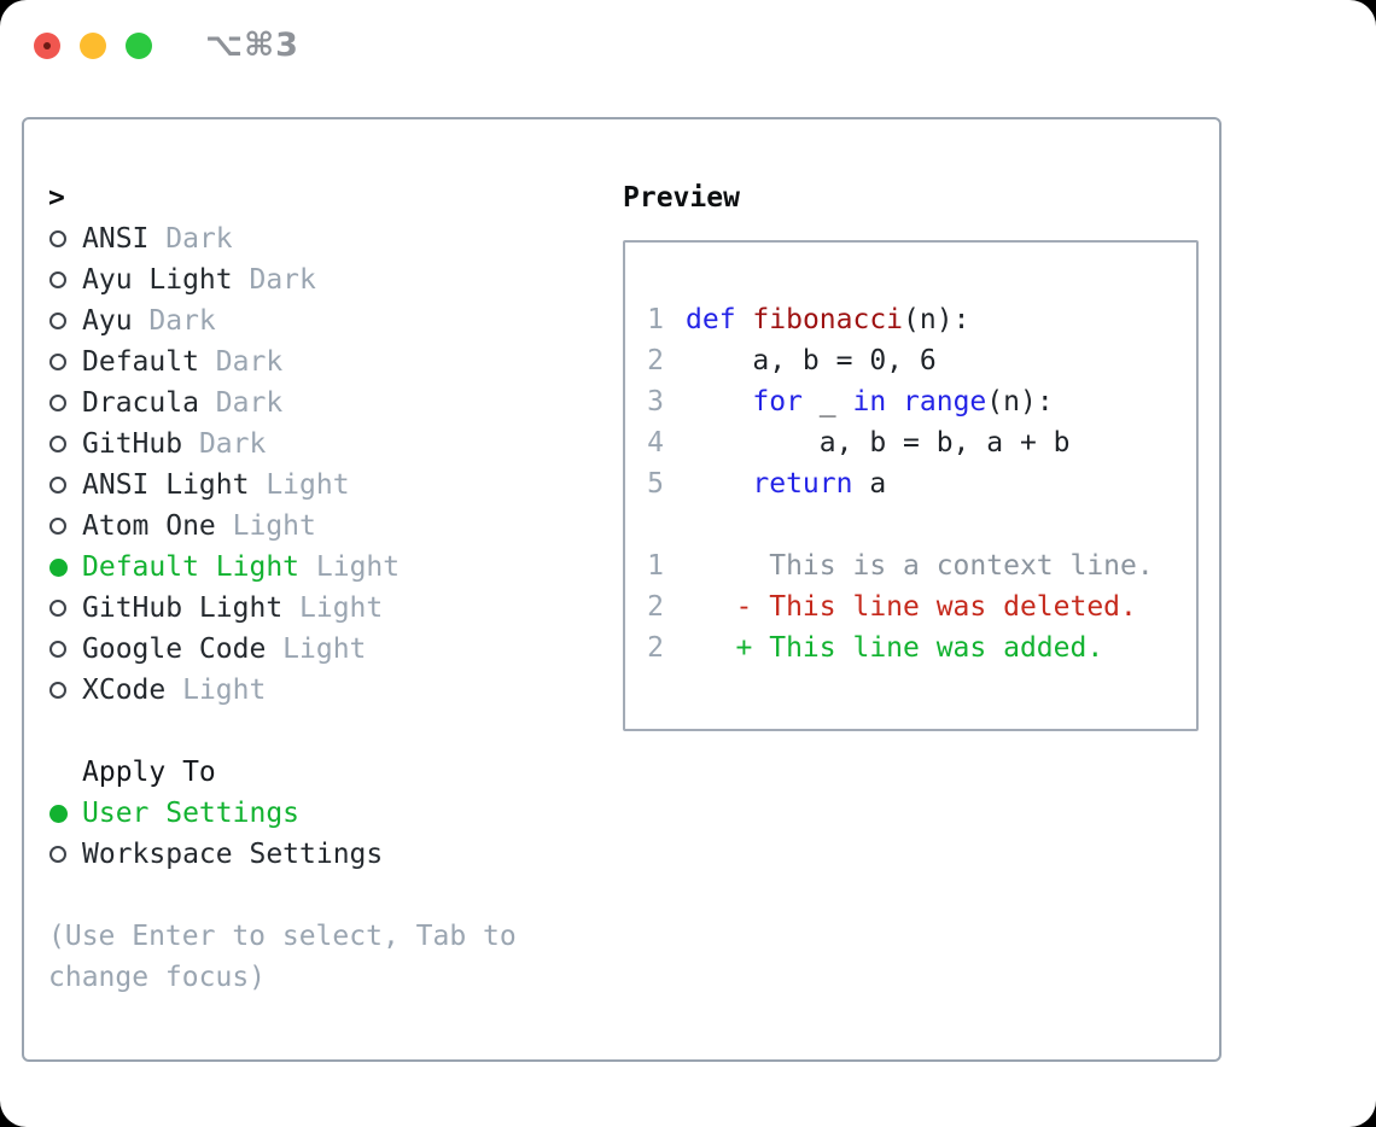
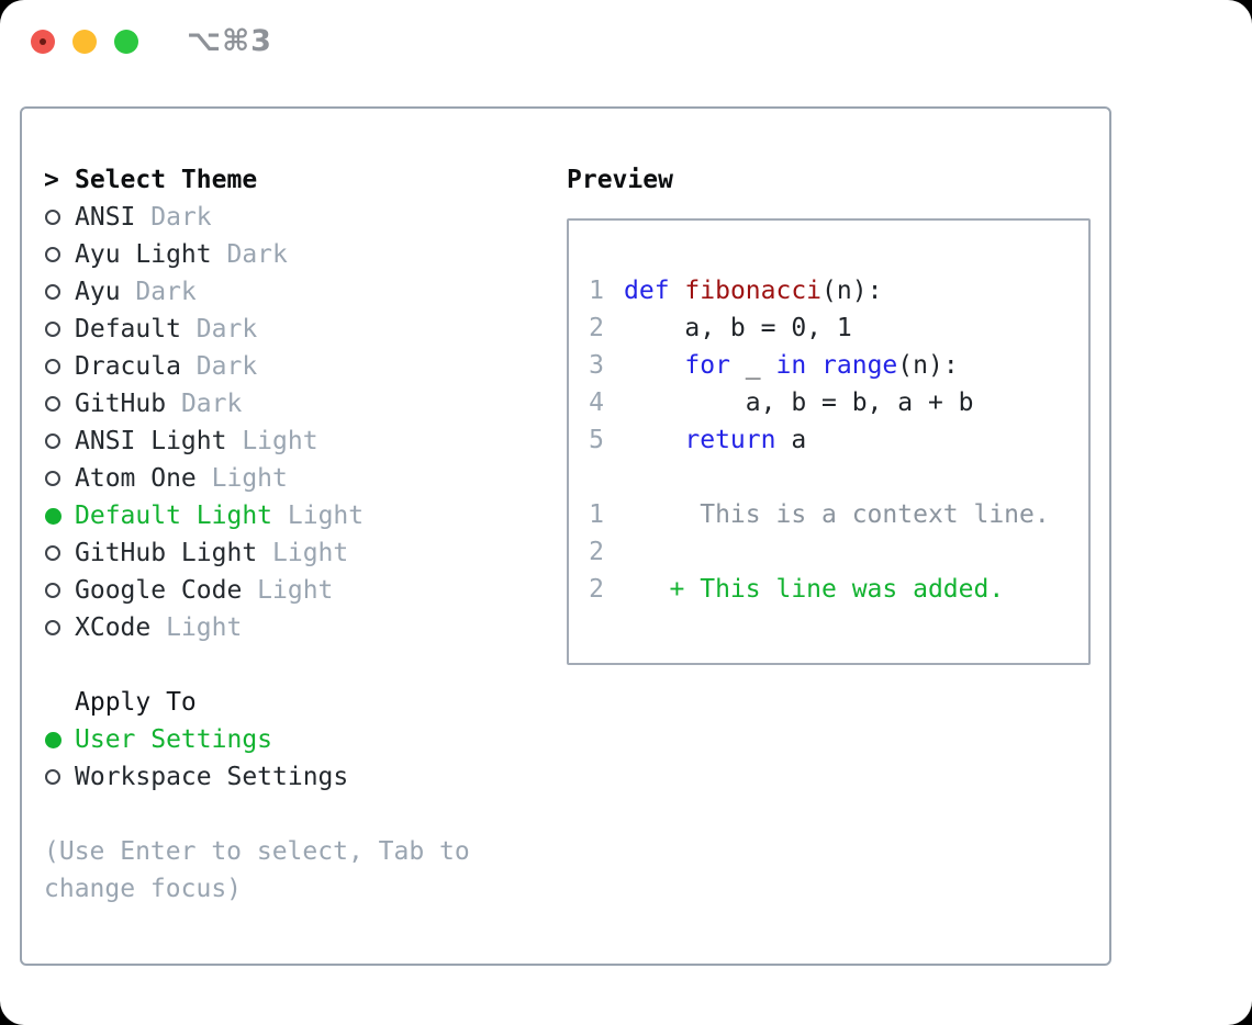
  ⌥⌘3
  >
+ Select Theme
  ANSI
  Dark
  Ayu Light
  Dark
  Ayu
  Dark
  Default
  Dark
  Dracula
  Dark
  GitHub
  Dark
  ANSI Light
  Light
  Atom One
  Light
  Default Light
  Light
  GitHub Light
  Light
  Google Code
  Light
  XCode
  Light
  Apply To
  User Settings
  Workspace Settings
  (Use Enter to select, Tab to change focus)
  Preview
  1
  def fibonacci(n):
  2
- a, b = 0, 6
+ a, b = 0, 1
  3
  for _ in range(n):
  4
  a, b = b, a + b
  5
  return a
  1
  This is a context line.
  2
- - This line was deleted.
  2
  + This line was added.
